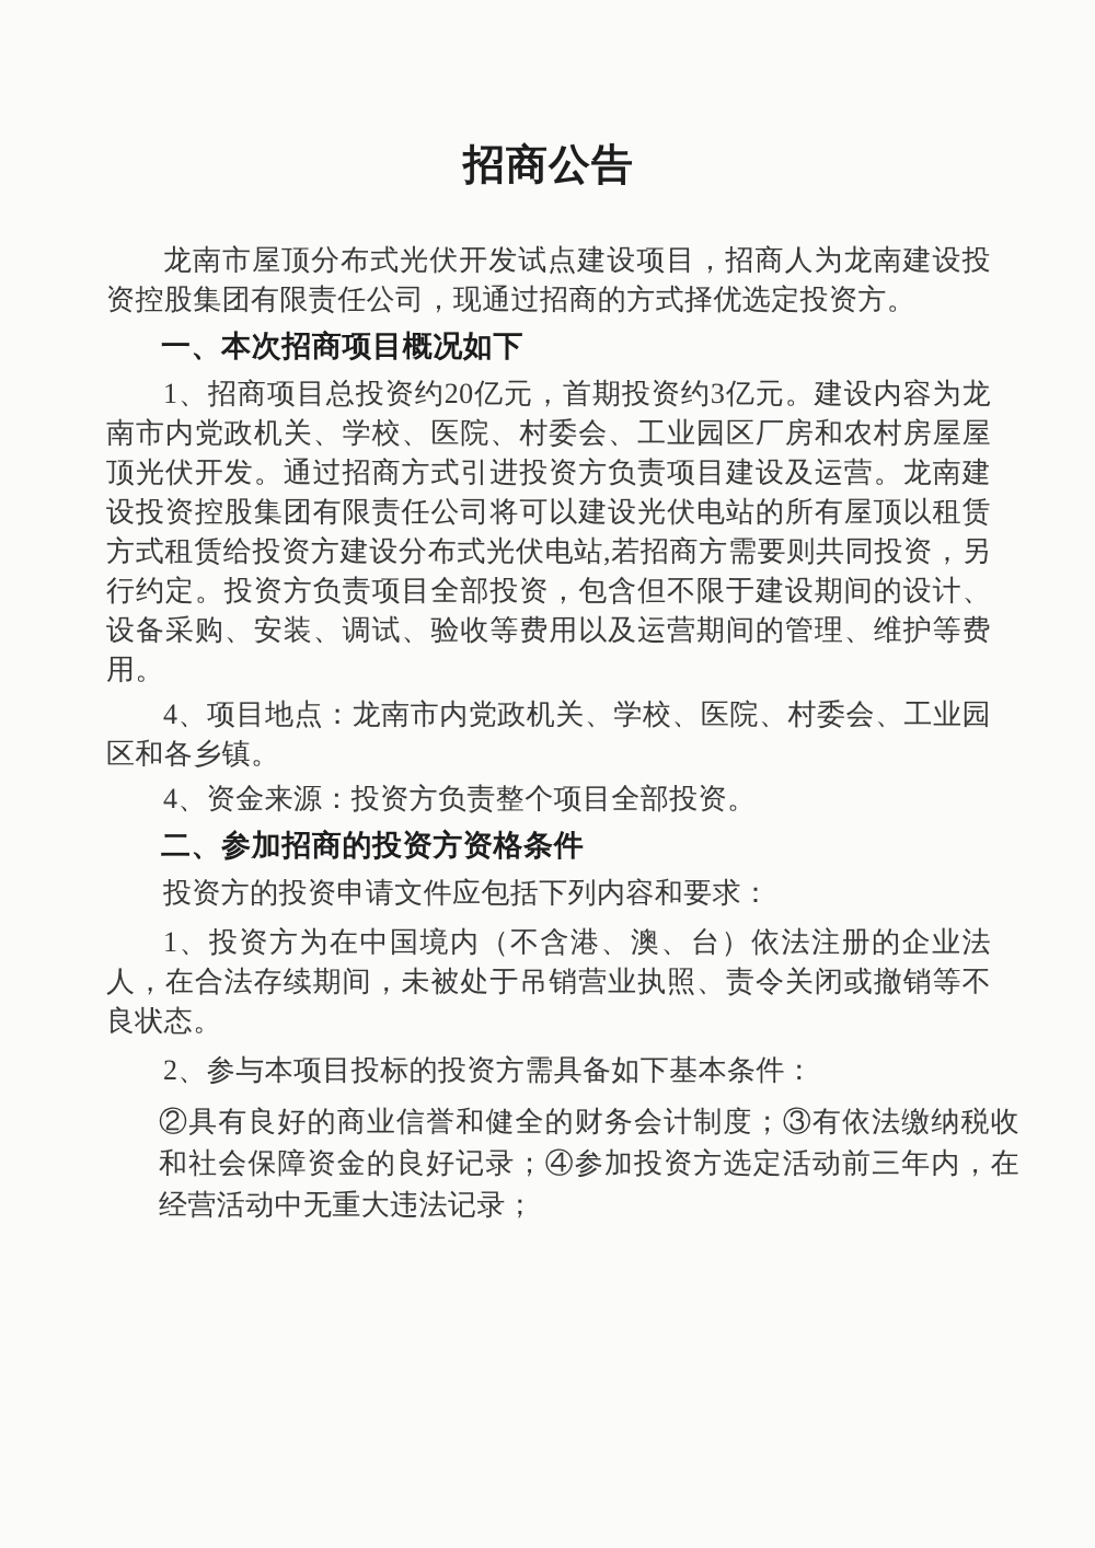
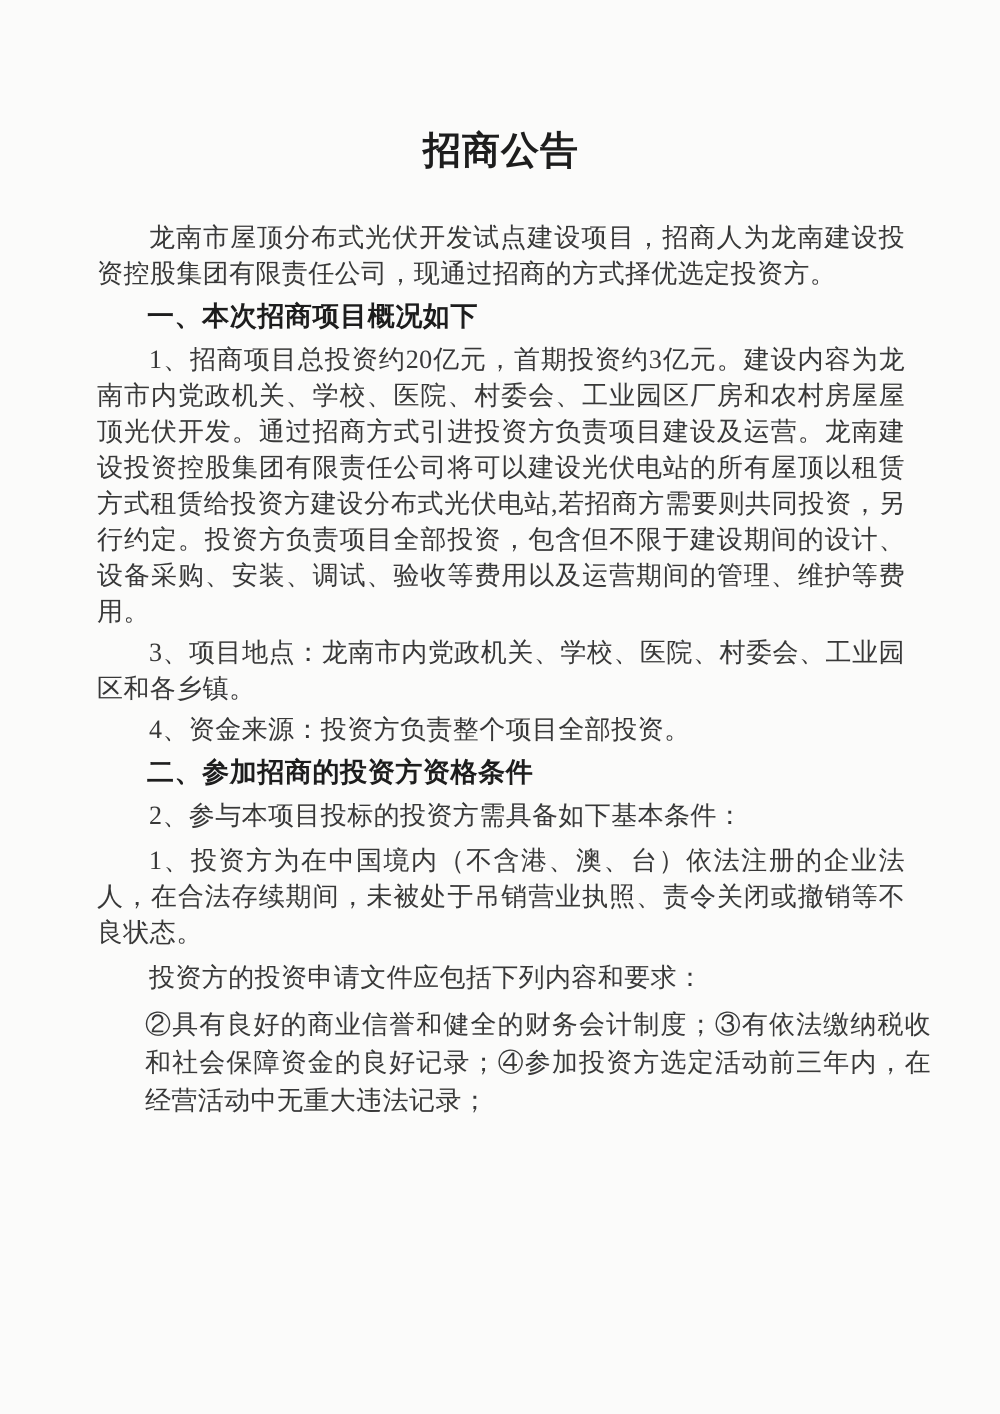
  招商公告
  龙南市屋顶分布式光伏开发试点建设项目，招商人为龙南建设投资控股集团有限责任公司，现通过招商的方式择优选定投资方。
  一、本次招商项目概况如下
  1、招商项目总投资约20亿元，首期投资约3亿元。建设内容为龙南市内党政机关、学校、医院、村委会、工业园区厂房和农村房屋屋顶光伏开发。通过招商方式引进投资方负责项目建设及运营。龙南建设投资控股集团有限责任公司将可以建设光伏电站的所有屋顶以租赁方式租赁给投资方建设分布式光伏电站,若招商方需要则共同投资，另行约定。投资方负责项目全部投资，包含但不限于建设期间的设计、设备采购、安装、调试、验收等费用以及运营期间的管理、维护等费用。
- 4、项目地点：龙南市内党政机关、学校、医院、村委会、工业园区和各乡镇。
+ 3、项目地点：龙南市内党政机关、学校、医院、村委会、工业园区和各乡镇。
  4、资金来源：投资方负责整个项目全部投资。
  二、参加招商的投资方资格条件
- 投资方的投资申请文件应包括下列内容和要求：
+ 2、参与本项目投标的投资方需具备如下基本条件：
  1、投资方为在中国境内（不含港、澳、台）依法注册的企业法人，在合法存续期间，未被处于吊销营业执照、责令关闭或撤销等不良状态。
- 2、参与本项目投标的投资方需具备如下基本条件：
+ 投资方的投资申请文件应包括下列内容和要求：
  ②具有良好的商业信誉和健全的财务会计制度；③有依法缴纳税收和社会保障资金的良好记录；④参加投资方选定活动前三年内，在经营活动中无重大违法记录；
